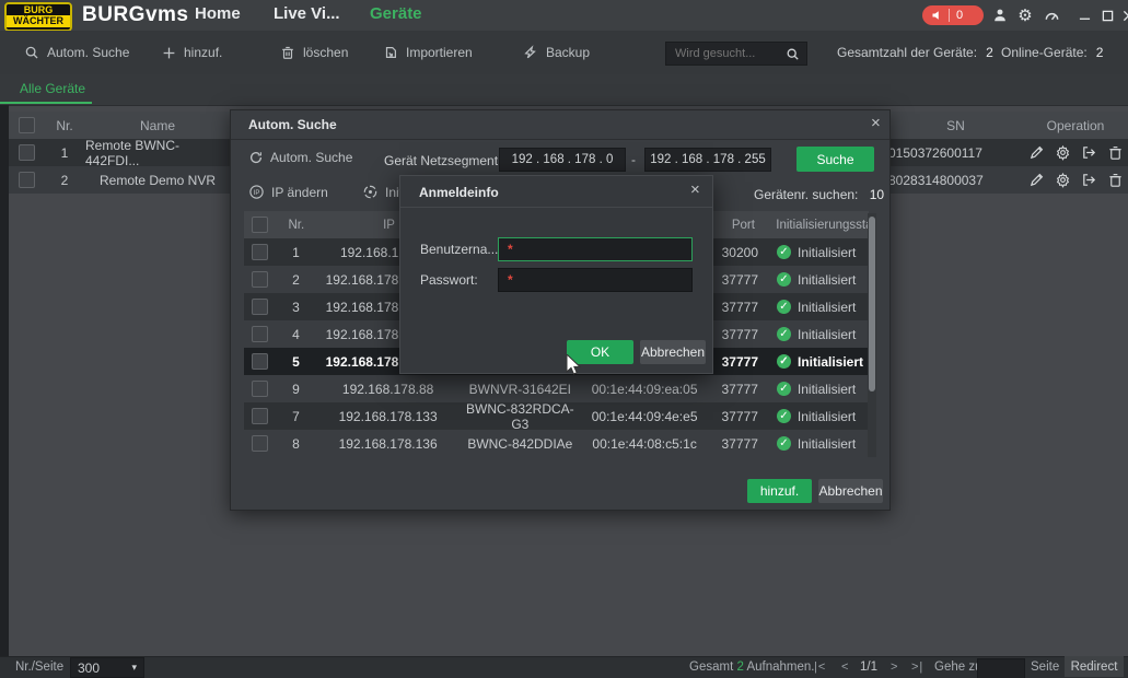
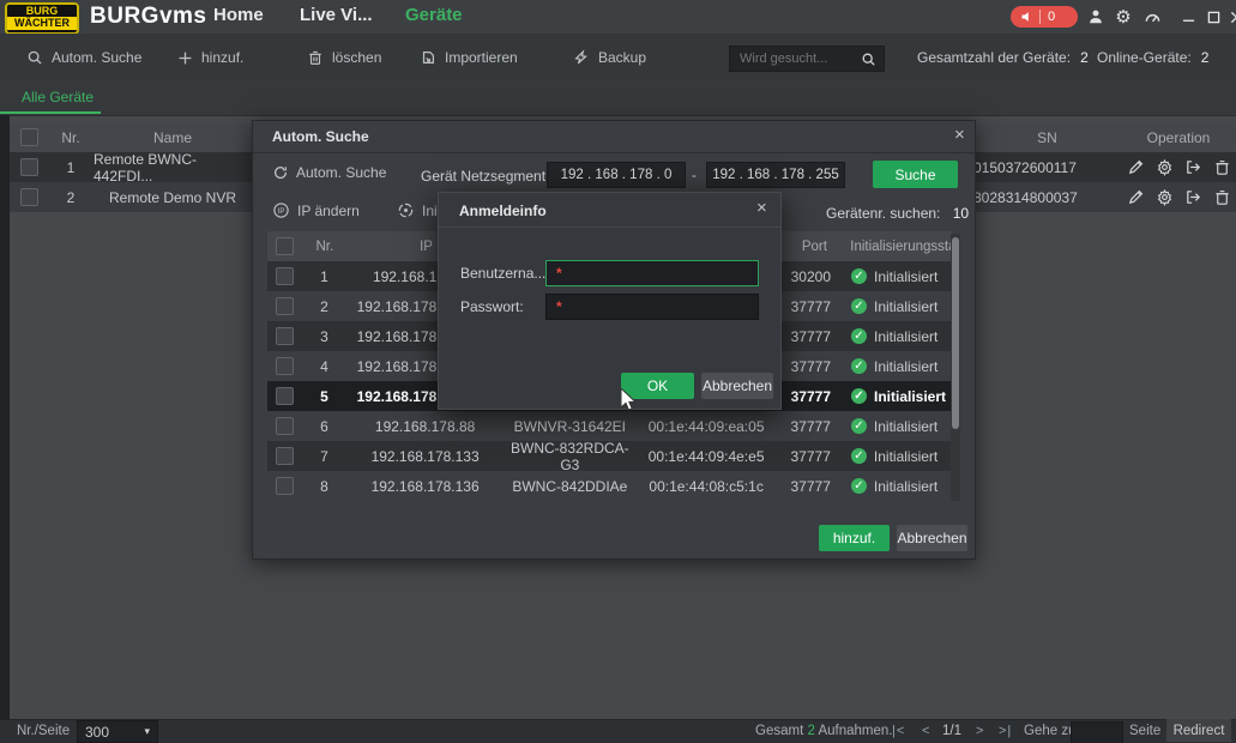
  BURG
  WÄCHTER
  BURGvms
  Home
  Live Vi...
  Geräte
  0
  ⚙
  Autom. Suche
  hinzuf.
  löschen
  Importieren
  Backup
  Wird gesucht...
  Gesamtzahl der Geräte: 2
  Online-Geräte: 2
  Alle Geräte
  Nr.
  Name
  SN
  Operation
  1
  Remote BWNC-442FDI...
  0150372600117
  2
  Remote Demo NVR
  8028314800037
  Autom. Suche
  ×
  Autom. Suche
  Gerät Netzsegment
  192 . 168 . 178 . 0
  -
  192 . 168 . 178 . 255
  Suche
  IP ändern
  Ini
  Gerätenr. suchen: 10
  Nr.
  IP
  Port
  Initialisierungsst
  1
  192.168.1
  30200
  ✓
  Initialisiert
  2
  192.168.178
  37777
  ✓
  Initialisiert
  3
  192.168.178
  37777
  ✓
  Initialisiert
  4
  192.168.178
  37777
  ✓
  Initialisiert
  5
  192.168.178
  37777
  ✓
  Initialisiert
- 9
+ 6
  192.168.178.88
  BWNVR-31642EI
  00:1e:44:09:ea:05
  37777
  ✓
  Initialisiert
  7
  192.168.178.133
  BWNC-832RDCA-G3
  00:1e:44:09:4e:e5
  37777
  ✓
  Initialisiert
  8
  192.168.178.136
  BWNC-842DDIAe
  00:1e:44:08:c5:1c
  37777
  ✓
  Initialisiert
  hinzuf.
  Abbrechen
  Anmeldeinfo
  ×
  Benutzerna...
  *
  Passwort:
  *
  OK
  Abbrechen
  Nr./Seite
  300
  ▾
  Gesamt 2 Aufnahmen.
  |<
  <
  1/1
  >
  >|
  Gehe z
  Seite
  Redirect
